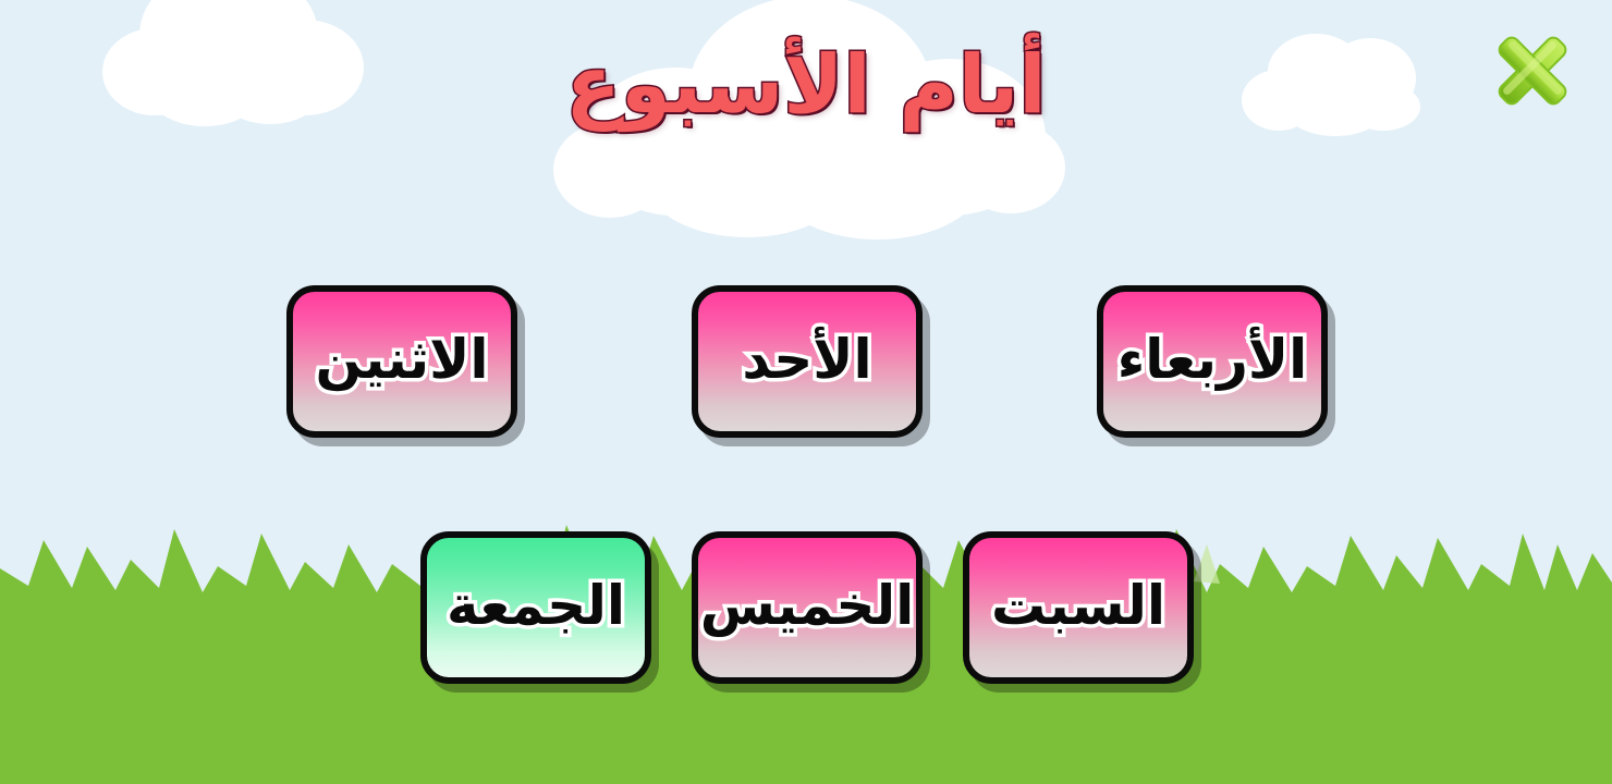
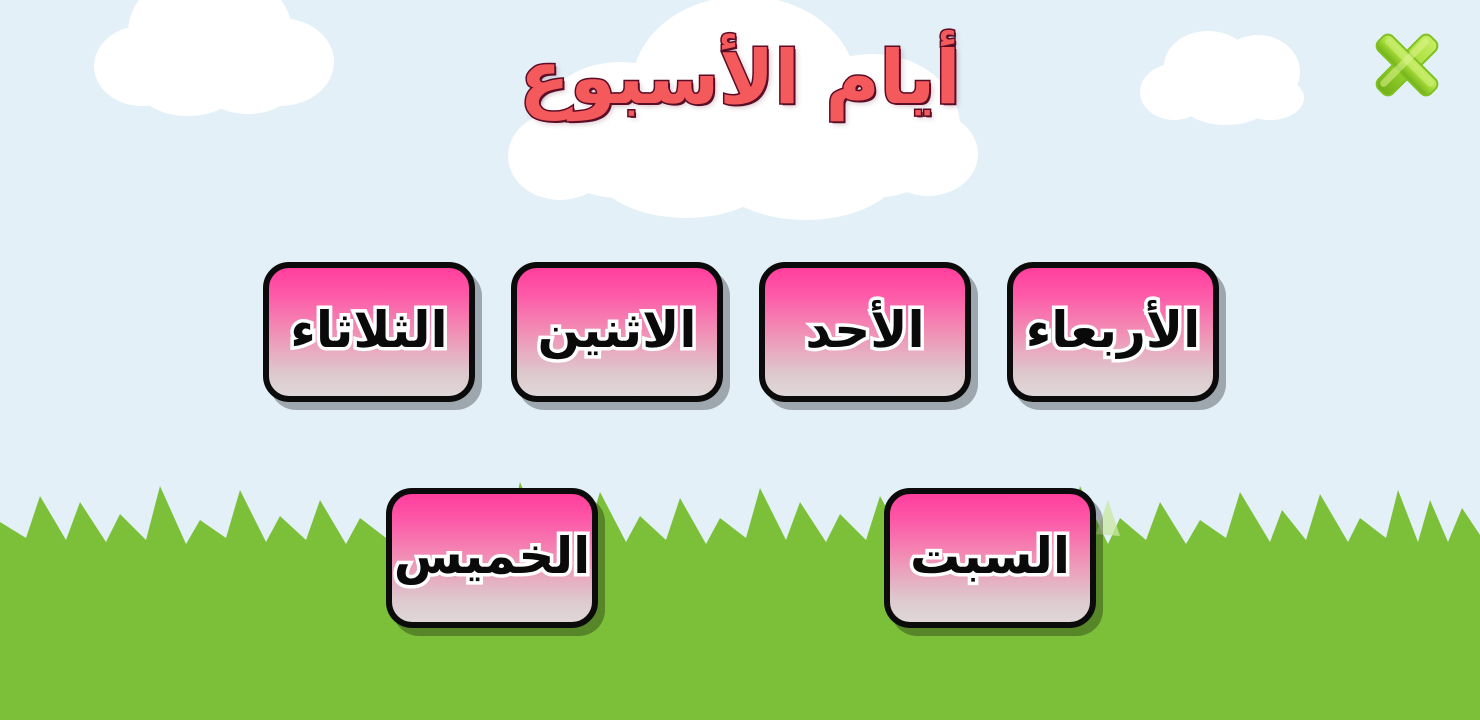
  أيام الأسبوع
  الأربعاء
  الأحد
  الاثنين
+ الثلاثاء
  السبت
  الخميس
- الجمعة
